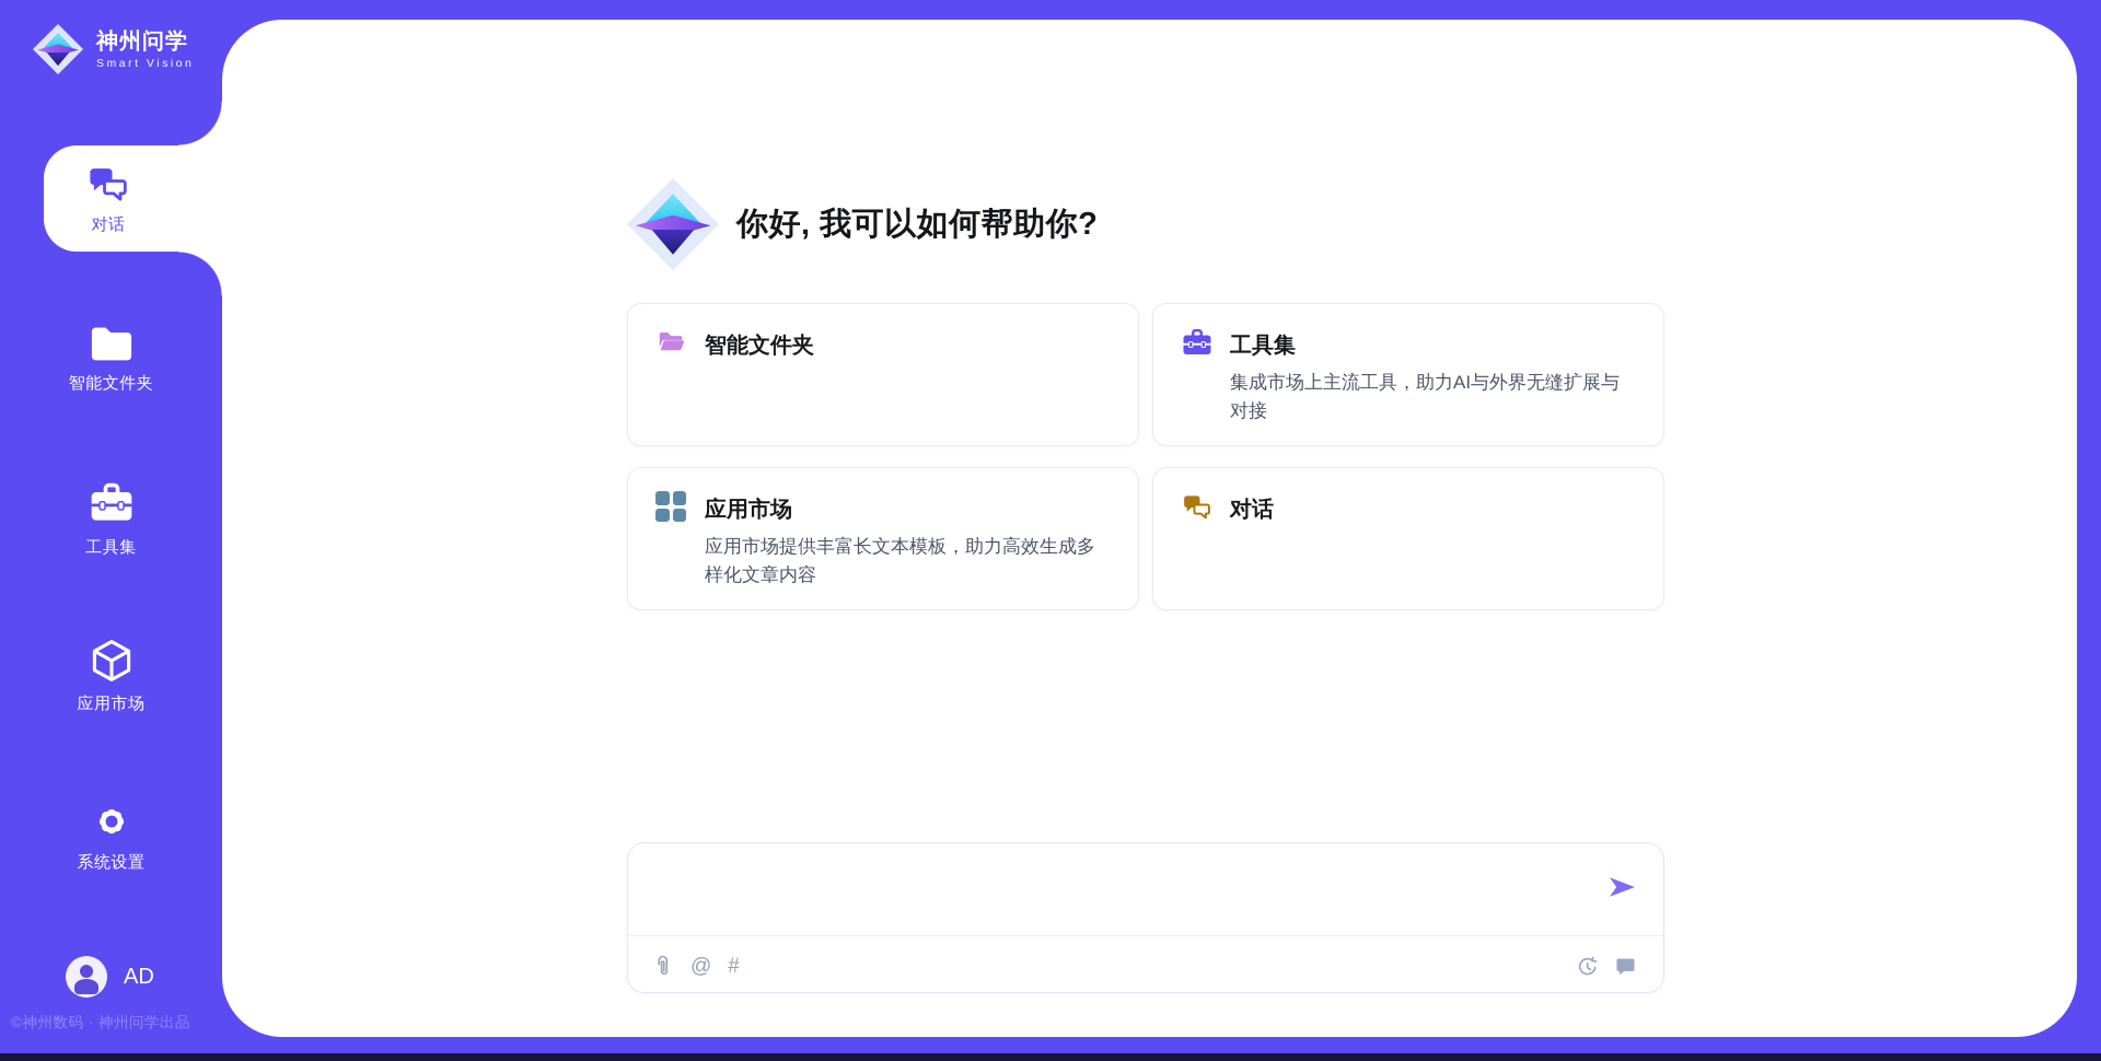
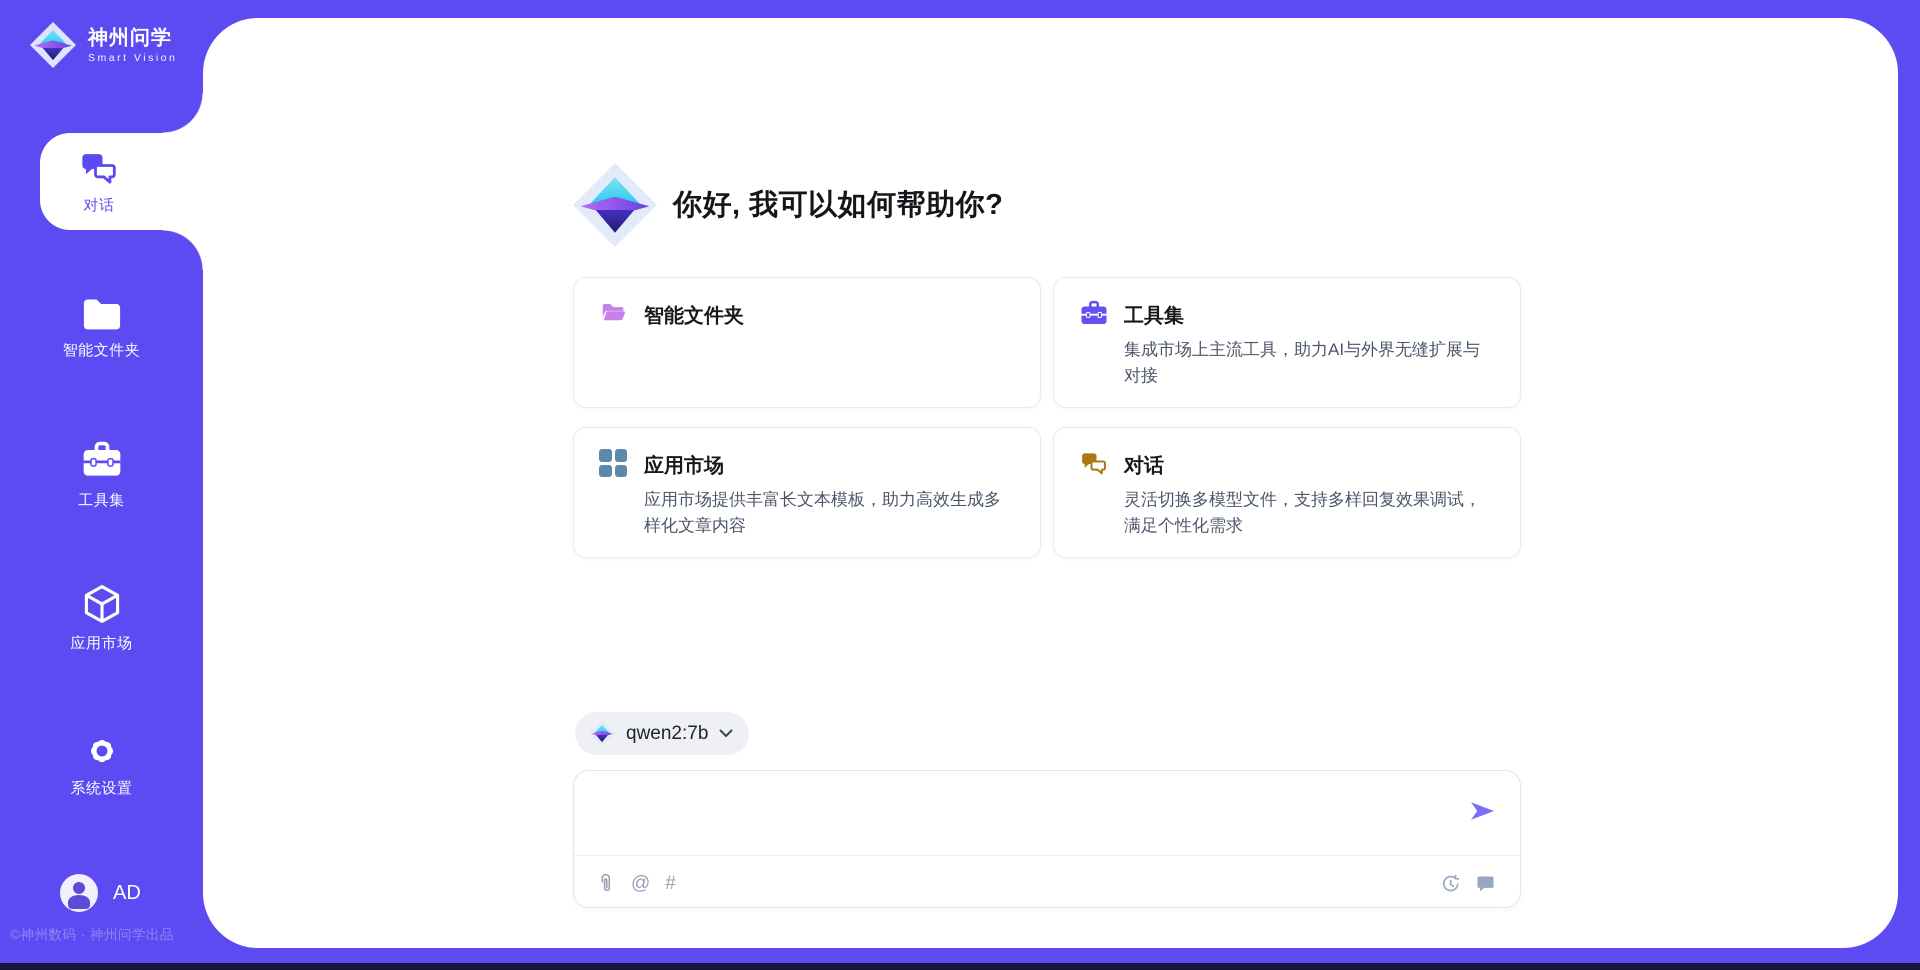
  你好, 我可以如何帮助你?
  智能文件夹
  工具集
  集成市场上主流工具，助力AI与外界无缝扩展与对接
  应用市场
  应用市场提供丰富长文本模板，助力高效生成多样化文章内容
  对话
+ 灵活切换多模型文件，支持多样回复效果调试，满足个性化需求
+ qwen2:7b
  @
  #
  神州问学
  Smart Vision
  对话
  智能文件夹
  工具集
  应用市场
  系统设置
  AD
  ©神州数码 · 神州问学出品
